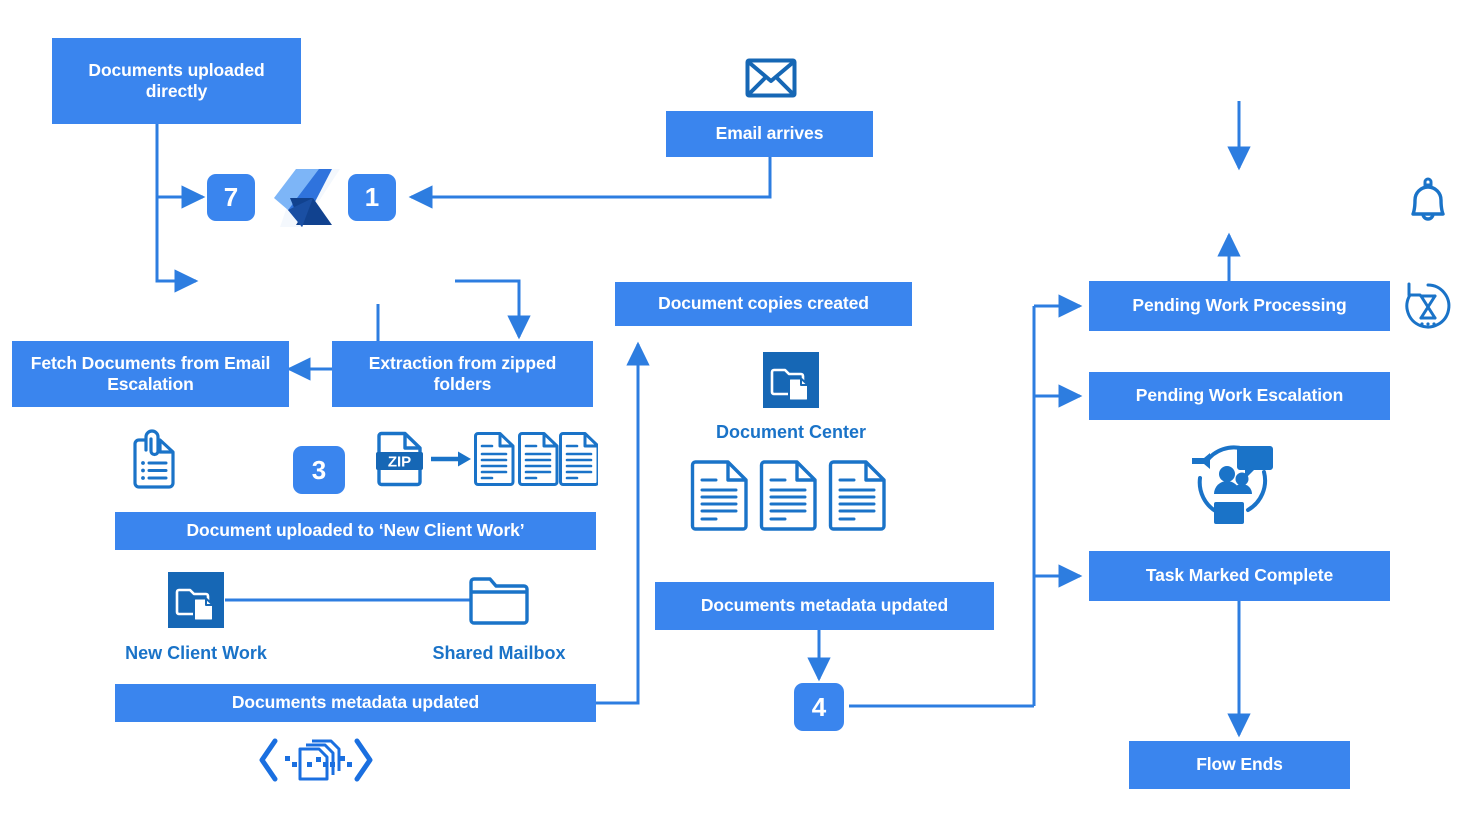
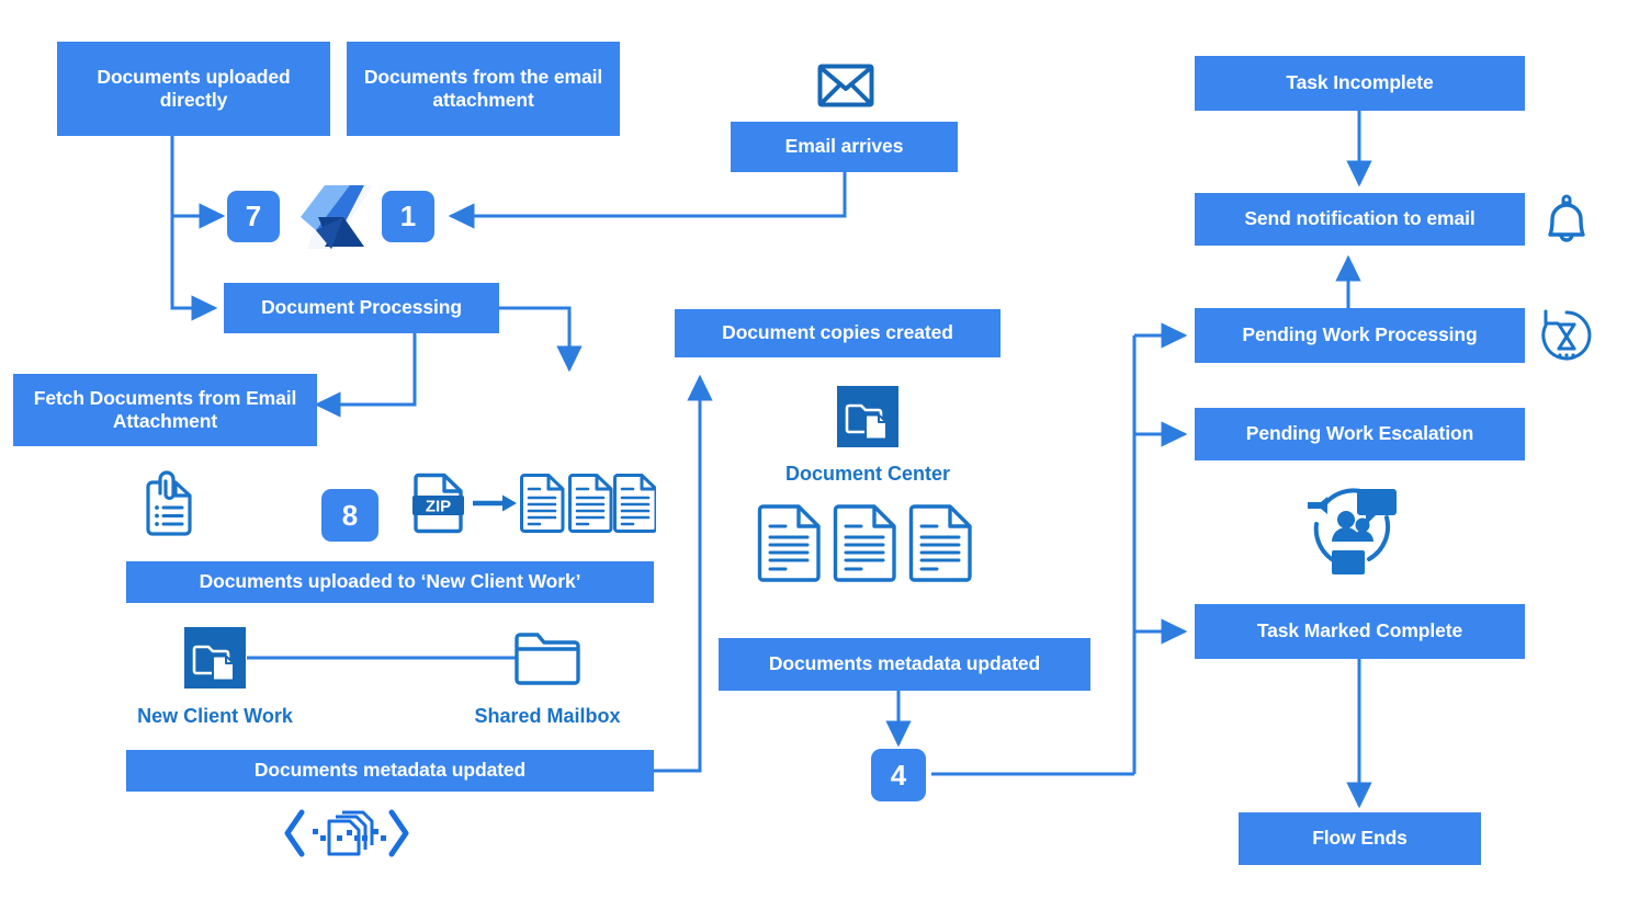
  Documents uploaded directly
+ Documents from the email attachment
  Email arrives
+ Document Processing
- Fetch Documents from Email Escalation
+ Fetch Documents from Email Attachment
- Extraction from zipped folders
- Document uploaded to ‘New Client Work’
+ Documents uploaded to ‘New Client Work’
  Documents metadata updated
  Document copies created
  Documents metadata updated
+ Task Incomplete
+ Send notification to email
  Pending Work Processing
  Pending Work Escalation
  Task Marked Complete
  Flow Ends
  7
  1
- 3
+ 8
  4
  ZIP
  Document Center
  New Client Work
  Shared Mailbox
